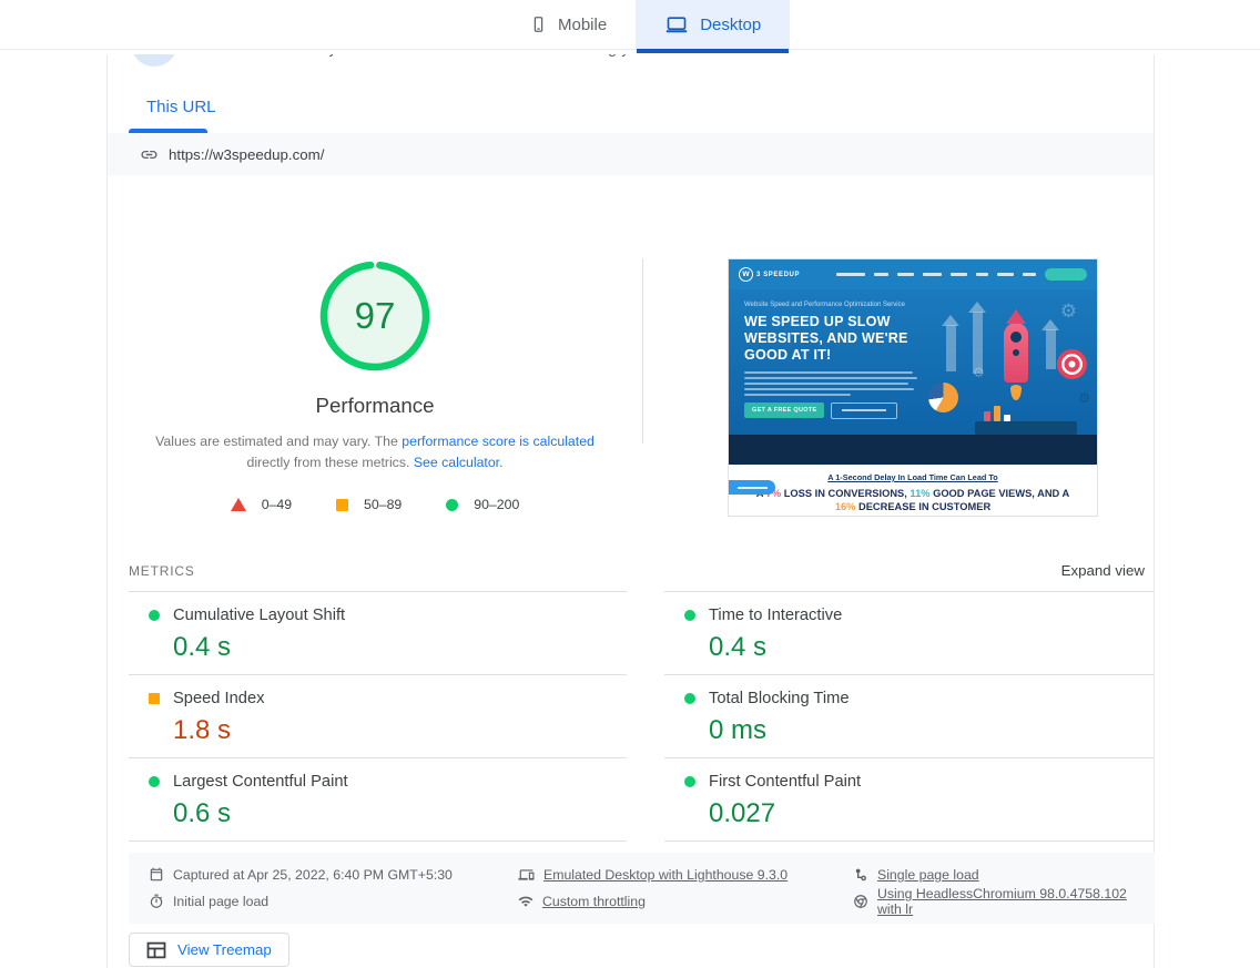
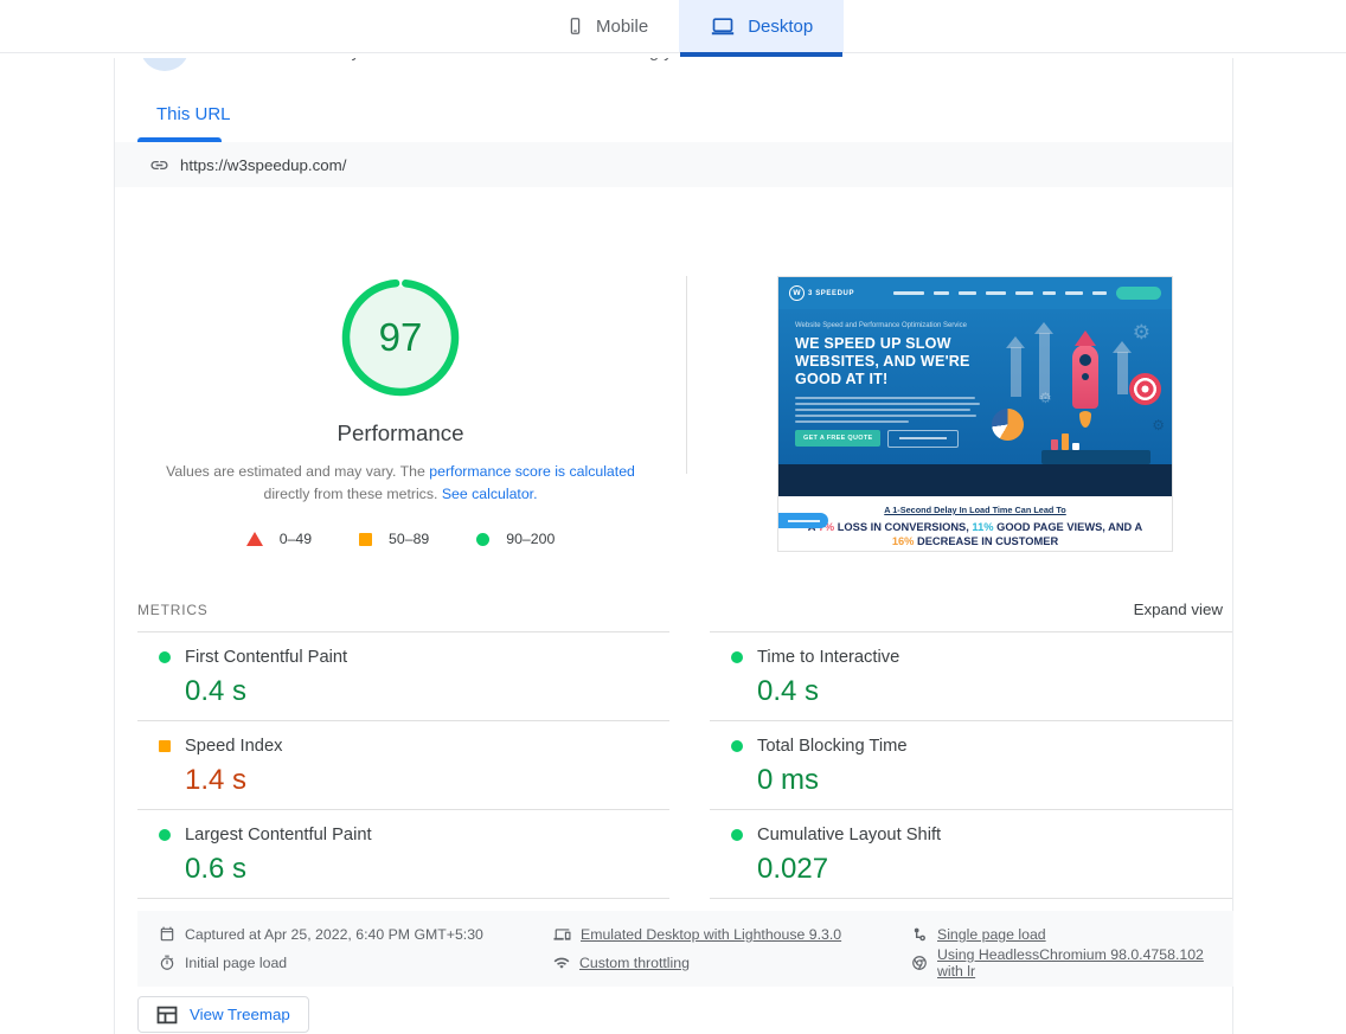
  Mobile
  Desktop
  This URL
  https://w3speedup.com/
  97
  Performance
  Values are estimated and may vary. The performance score is calculated directly from these metrics. See calculator.
  0–49
  50–89
  90–200
  w
  WE SPEED UP SLOW WEBSITES, AND WE'RE GOOD AT IT!
  ⚙
  ⚙
  ⚙
  A 1-Second Delay In Load Time Can Lead To
  % LOSS IN CONVERSIONS, 11% GOOD PAGE VIEWS, AND A 16% DECREASE IN CUSTOMER
  METRICS
  Expand view
- Cumulative Layout Shift
+ First Contentful Paint
  0.4 s
  Speed Index
- 1.8 s
+ 1.4 s
  Largest Contentful Paint
  0.6 s
  Time to Interactive
  0.4 s
  Total Blocking Time
  0 ms
- First Contentful Paint
+ Cumulative Layout Shift
  0.027
  Captured at Apr 25, 2022, 6:40 PM GMT+5:30
  Initial page load
  Emulated Desktop with Lighthouse 9.3.0
  Custom throttling
  Single page load
  Using HeadlessChromium 98.0.4758.102 with lr
  View Treemap
